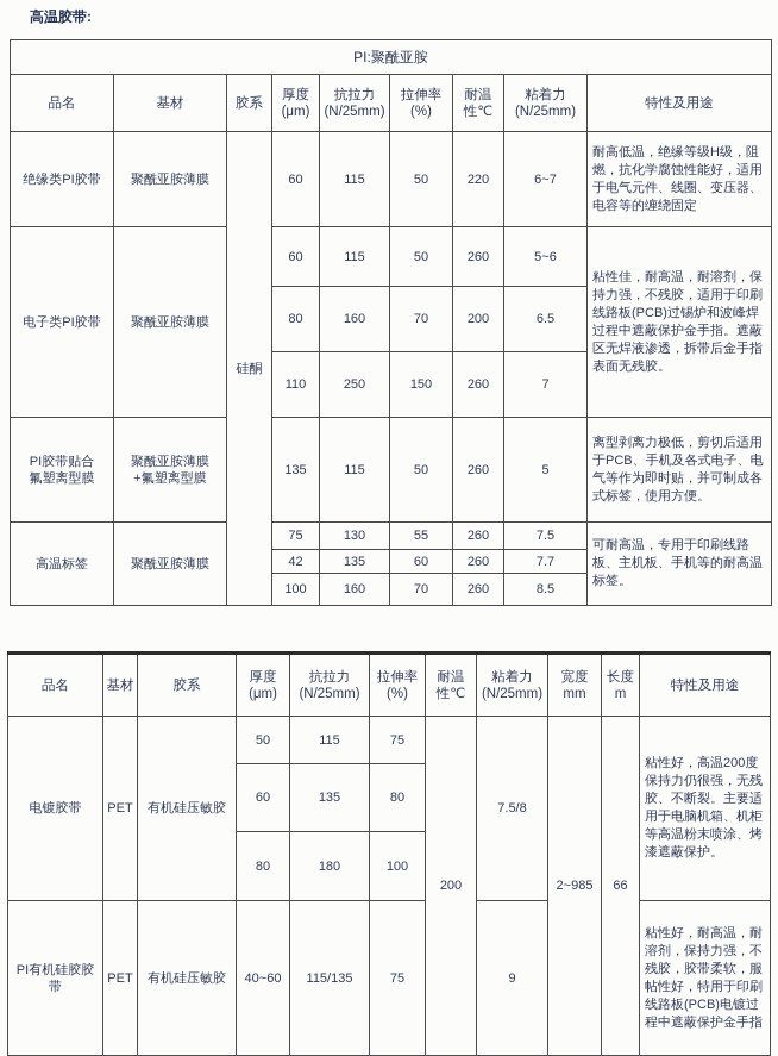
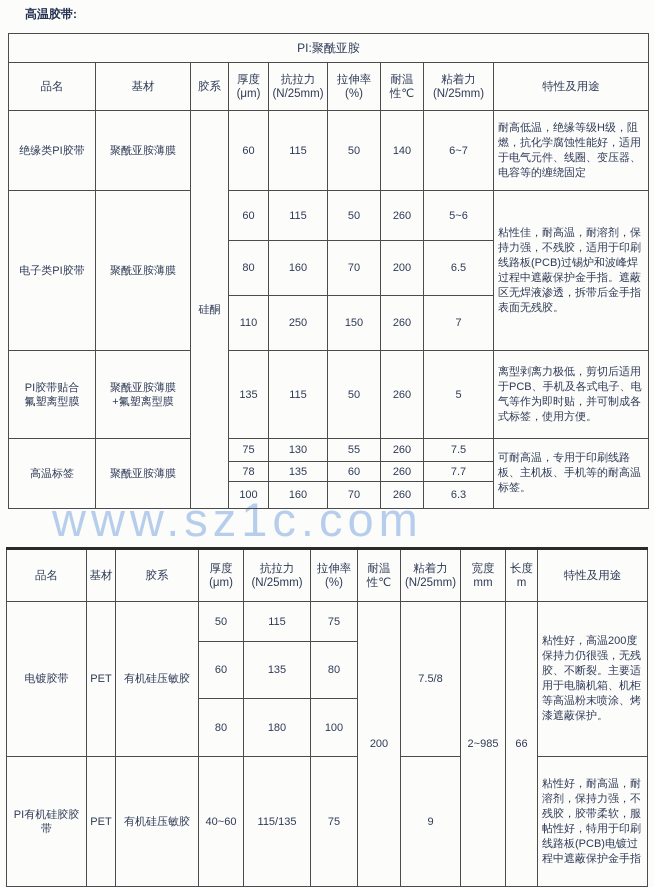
  高温胶带:
+ www.sz1c.com
  PI:聚酰亚胺
  品名	基材	胶系	厚度 (μm)	抗拉力 (N/25mm)	拉伸率 (%)	耐温 性℃	粘着力 (N/25mm)	特性及用途
- 绝缘类PI胶带	聚酰亚胺薄膜	硅酮	60	115	50	220	6~7	耐高低温，绝缘等级H级，阻燃，抗化学腐蚀性能好，适用于电气元件、线圈、变压器、电容等的缠绕固定
+ 绝缘类PI胶带	聚酰亚胺薄膜	硅酮	60	115	50	140	6~7	耐高低温，绝缘等级H级，阻燃，抗化学腐蚀性能好，适用于电气元件、线圈、变压器、电容等的缠绕固定
  电子类PI胶带	聚酰亚胺薄膜	60	115	50	260	5~6	粘性佳，耐高温，耐溶剂，保持力强，不残胶，适用于印刷线路板(PCB)过锡炉和波峰焊过程中遮蔽保护金手指。遮蔽区无焊液渗透，拆带后金手指表面无残胶。
  80	160	70	200	6.5
  110	250	150	260	7
  PI胶带贴合 氟塑离型膜	聚酰亚胺薄膜 +氟塑离型膜	135	115	50	260	5	离型剥离力极低，剪切后适用于PCB、手机及各式电子、电气等作为即时贴，并可制成各式标签，使用方便。
  高温标签	聚酰亚胺薄膜	75	130	55	260	7.5	可耐高温，专用于印刷线路板、主机板、手机等的耐高温标签。
- 42	135	60	260	7.7
+ 78	135	60	260	7.7
- 100	160	70	260	8.5
+ 100	160	70	260	6.3
  品名	基材	胶系	厚度 (μm)	抗拉力 (N/25mm)	拉伸率 (%)	耐温 性℃	粘着力 (N/25mm)	宽度 mm	长度 m	特性及用途
  电镀胶带	PET	有机硅压敏胶	50	115	75	200	7.5/8	2~985	66	粘性好，高温200度保持力仍很强，无残胶、不断裂。主要适用于电脑机箱、机柜等高温粉末喷涂、烤漆遮蔽保护。
  60	135	80
  80	180	100
  PI有机硅胶胶带	PET	有机硅压敏胶	40~60	115/135	75	9	粘性好，耐高温，耐溶剂，保持力强，不残胶，胶带柔软，服帖性好，特用于印刷线路板(PCB)电镀过程中遮蔽保护金手指
